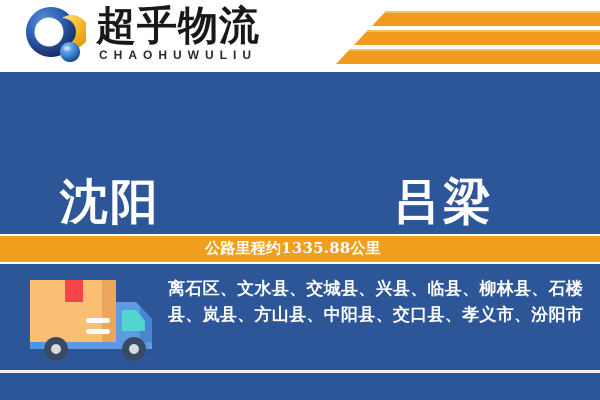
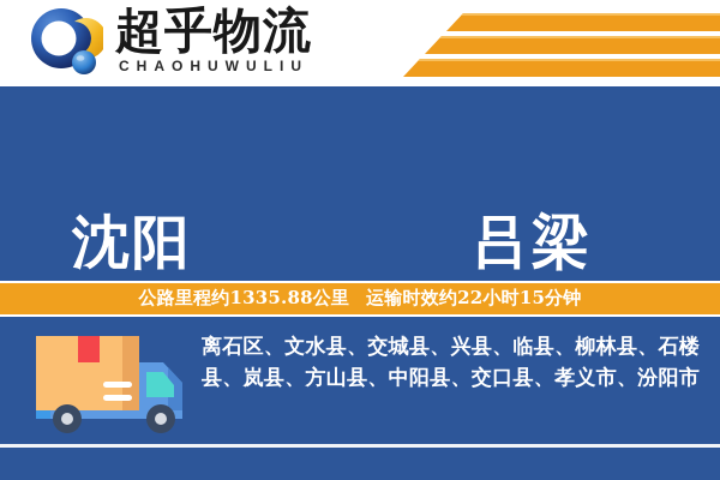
  超乎物流
  CHAOHUWULIU
  沈阳
  吕梁
  公路里程约1335.88公里
+ 运输时效约22小时15分钟
  离石区、文水县、交城县、兴县、临县、柳林县、石楼县、岚县、方山县、中阳县、交口县、孝义市、汾阳市
